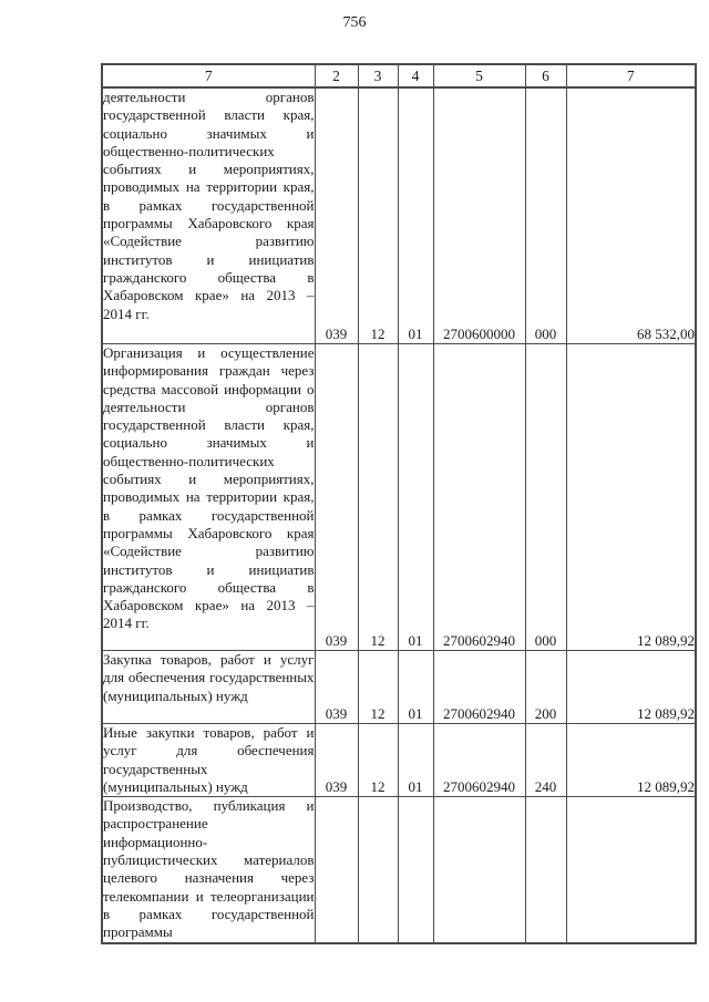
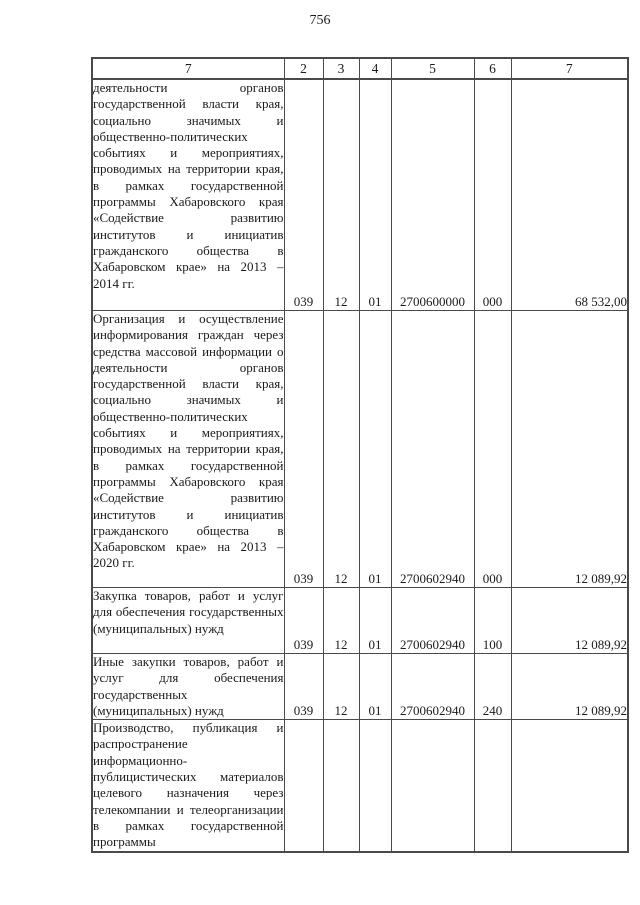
  756
  7	2	3	4	5	6	7
  деятельности органов государственной власти края, социально значимых и общественно-политических событиях и мероприятиях, проводимых на территории края, в рамках государственной программы Хабаровского края «Содействие развитию институтов и инициатив гражданского общества в Хабаровском крае» на 2013 – 2014 гг.	039	12	01	2700600000	000	68 532,00
- Организация и осуществление информирования граждан через средства массовой информации о деятельности органов государственной власти края, социально значимых и общественно-политических событиях и мероприятиях, проводимых на территории края, в рамках государственной программы Хабаровского края «Содействие развитию институтов и инициатив гражданского общества в Хабаровском крае» на 2013 – 2014 гг.	039	12	01	2700602940	000	12 089,92
+ Организация и осуществление информирования граждан через средства массовой информации о деятельности органов государственной власти края, социально значимых и общественно-политических событиях и мероприятиях, проводимых на территории края, в рамках государственной программы Хабаровского края «Содействие развитию институтов и инициатив гражданского общества в Хабаровском крае» на 2013 – 2020 гг.	039	12	01	2700602940	000	12 089,92
- Закупка товаров, работ и услуг для обеспечения государственных (муниципальных) нужд	039	12	01	2700602940	200	12 089,92
+ Закупка товаров, работ и услуг для обеспечения государственных (муниципальных) нужд	039	12	01	2700602940	100	12 089,92
  Иные закупки товаров, работ и услуг для обеспечения государственных (муниципальных) нужд	039	12	01	2700602940	240	12 089,92
  Производство, публикация и распространение информационно-публицистических материалов целевого назначения через телекомпании и телеорганизации в рамках государственной программы
